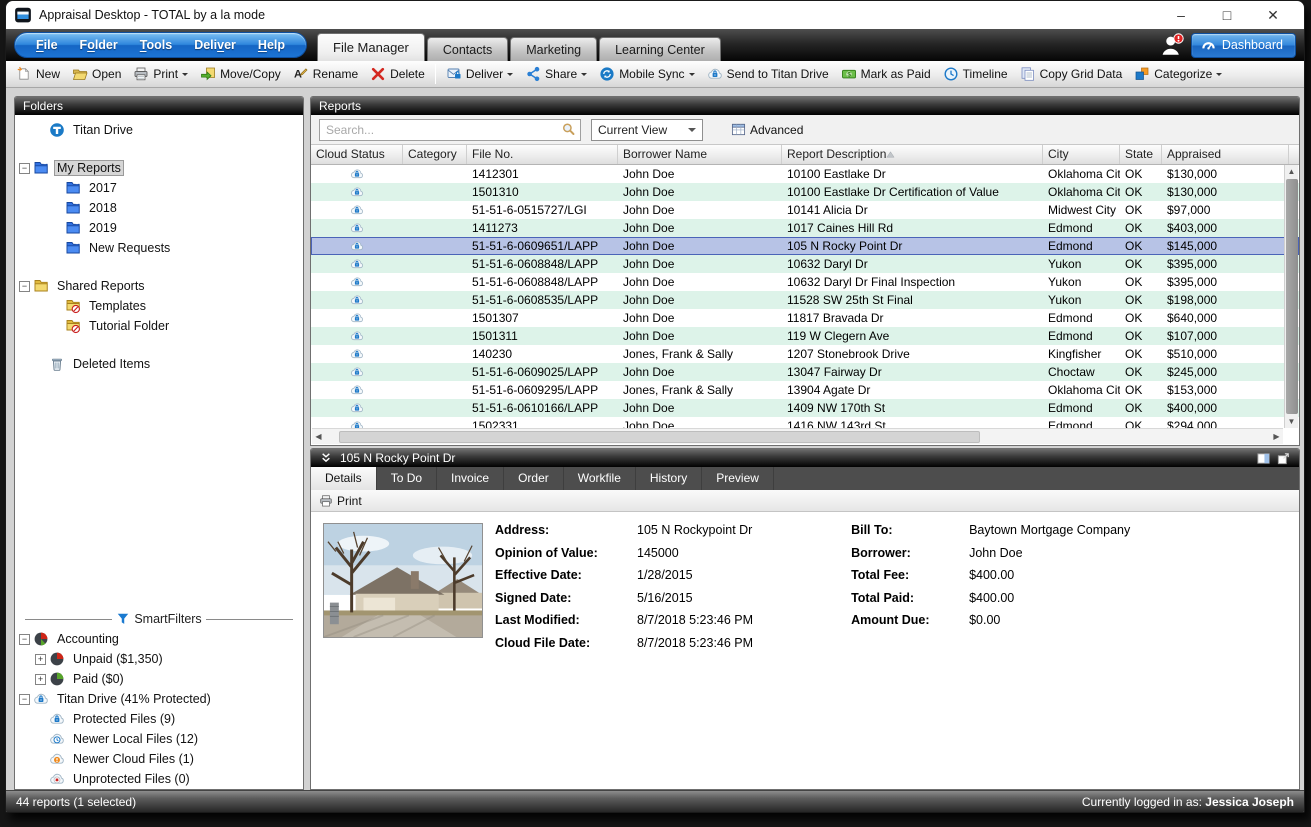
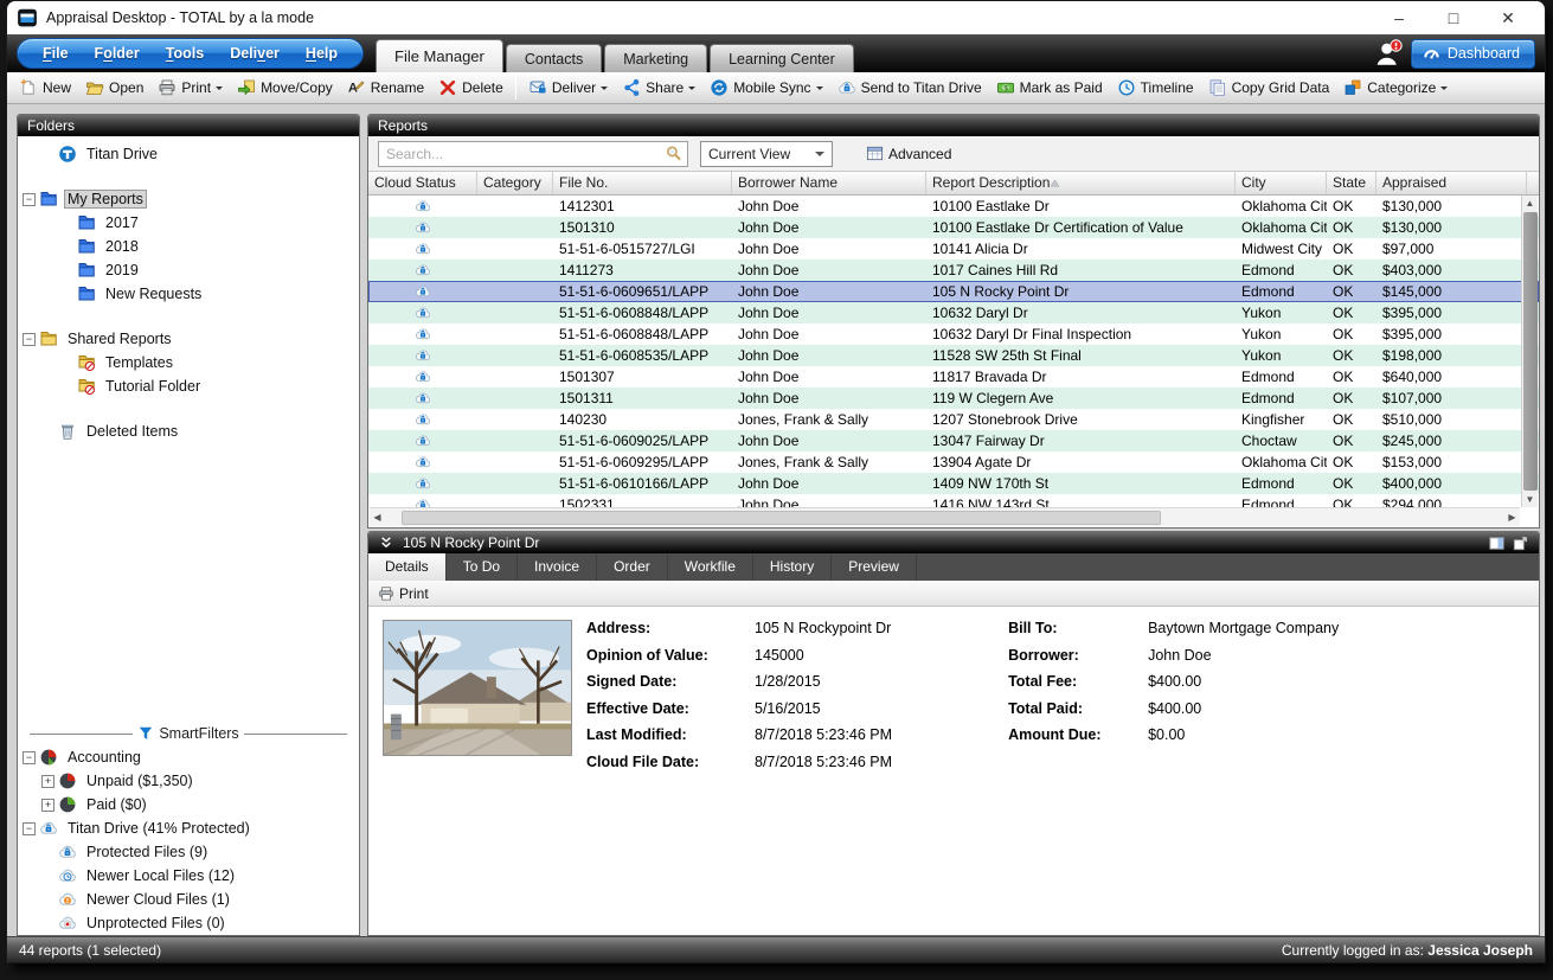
  Appraisal Desktop - TOTAL by a la mode
  –
  □
  ✕
  File
  Folder
  Tools
  Deliver
  Help
  File Manager
  Contacts
  Marketing
  Learning Center
  Dashboard
  New
  Open
  Print
  Move/Copy
  A
  Rename
  Delete
  Deliver
  Share
  Mobile Sync
  Send to Titan Drive
  Mark as Paid
  Timeline
  Copy Grid Data
  Categorize
  Folders
  Titan Drive
  −
  My Reports
  2017
  2018
  2019
  New Requests
  −
  Shared Reports
  Templates
  Tutorial Folder
  Deleted Items
  SmartFilters
  −
  Accounting
  +
  Unpaid ($1,350)
  +
  Paid ($0)
  −
  Titan Drive (41% Protected)
  Protected Files (9)
  Newer Local Files (12)
  Newer Cloud Files (1)
  Unprotected Files (0)
  Reports
  Search...
  Current View
  Advanced
  Cloud Status
  Category
  File No.
  Borrower Name
  Report Description
  City
  State
  Appraised
  1412301
  John Doe
  10100 Eastlake Dr
  Oklahoma Cit
  OK
  $130,000
  1501310
  John Doe
  10100 Eastlake Dr Certification of Value
  Oklahoma Cit
  OK
  $130,000
  51-51-6-0515727/LGI
  John Doe
  10141 Alicia Dr
  Midwest City
  OK
  $97,000
  1411273
  John Doe
  1017 Caines Hill Rd
  Edmond
  OK
  $403,000
  51-51-6-0609651/LAPP
  John Doe
  105 N Rocky Point Dr
  Edmond
  OK
  $145,000
  51-51-6-0608848/LAPP
  John Doe
  10632 Daryl Dr
  Yukon
  OK
  $395,000
  51-51-6-0608848/LAPP
  John Doe
  10632 Daryl Dr Final Inspection
  Yukon
  OK
  $395,000
  51-51-6-0608535/LAPP
  John Doe
  11528 SW 25th St Final
  Yukon
  OK
  $198,000
  1501307
  John Doe
  11817 Bravada Dr
  Edmond
  OK
  $640,000
  1501311
  John Doe
  119 W Clegern Ave
  Edmond
  OK
  $107,000
  140230
  Jones, Frank & Sally
  1207 Stonebrook Drive
  Kingfisher
  OK
  $510,000
  51-51-6-0609025/LAPP
  John Doe
  13047 Fairway Dr
  Choctaw
  OK
  $245,000
  51-51-6-0609295/LAPP
  Jones, Frank & Sally
  13904 Agate Dr
  Oklahoma Cit
  OK
  $153,000
  51-51-6-0610166/LAPP
  John Doe
  1409 NW 170th St
  Edmond
  OK
  $400,000
  1502331
  John Doe
  1416 NW 143rd St
  Edmond
  OK
  $294,000
  ◀
  ▶
  ▲
  ▼
  105 N Rocky Point Dr
  Details
  To Do
  Invoice
  Order
  Workfile
  History
  Preview
  Print
  Address:
  105 N Rockypoint Dr
  Opinion of Value:
  145000
- Effective Date:
+ Signed Date:
  1/28/2015
- Signed Date:
+ Effective Date:
  5/16/2015
  Last Modified:
  8/7/2018 5:23:46 PM
  Cloud File Date:
  8/7/2018 5:23:46 PM
  Bill To:
  Baytown Mortgage Company
  Borrower:
  John Doe
  Total Fee:
  $400.00
  Total Paid:
  $400.00
  Amount Due:
  $0.00
  44 reports (1 selected)
  Currently logged in as: Jessica Joseph
